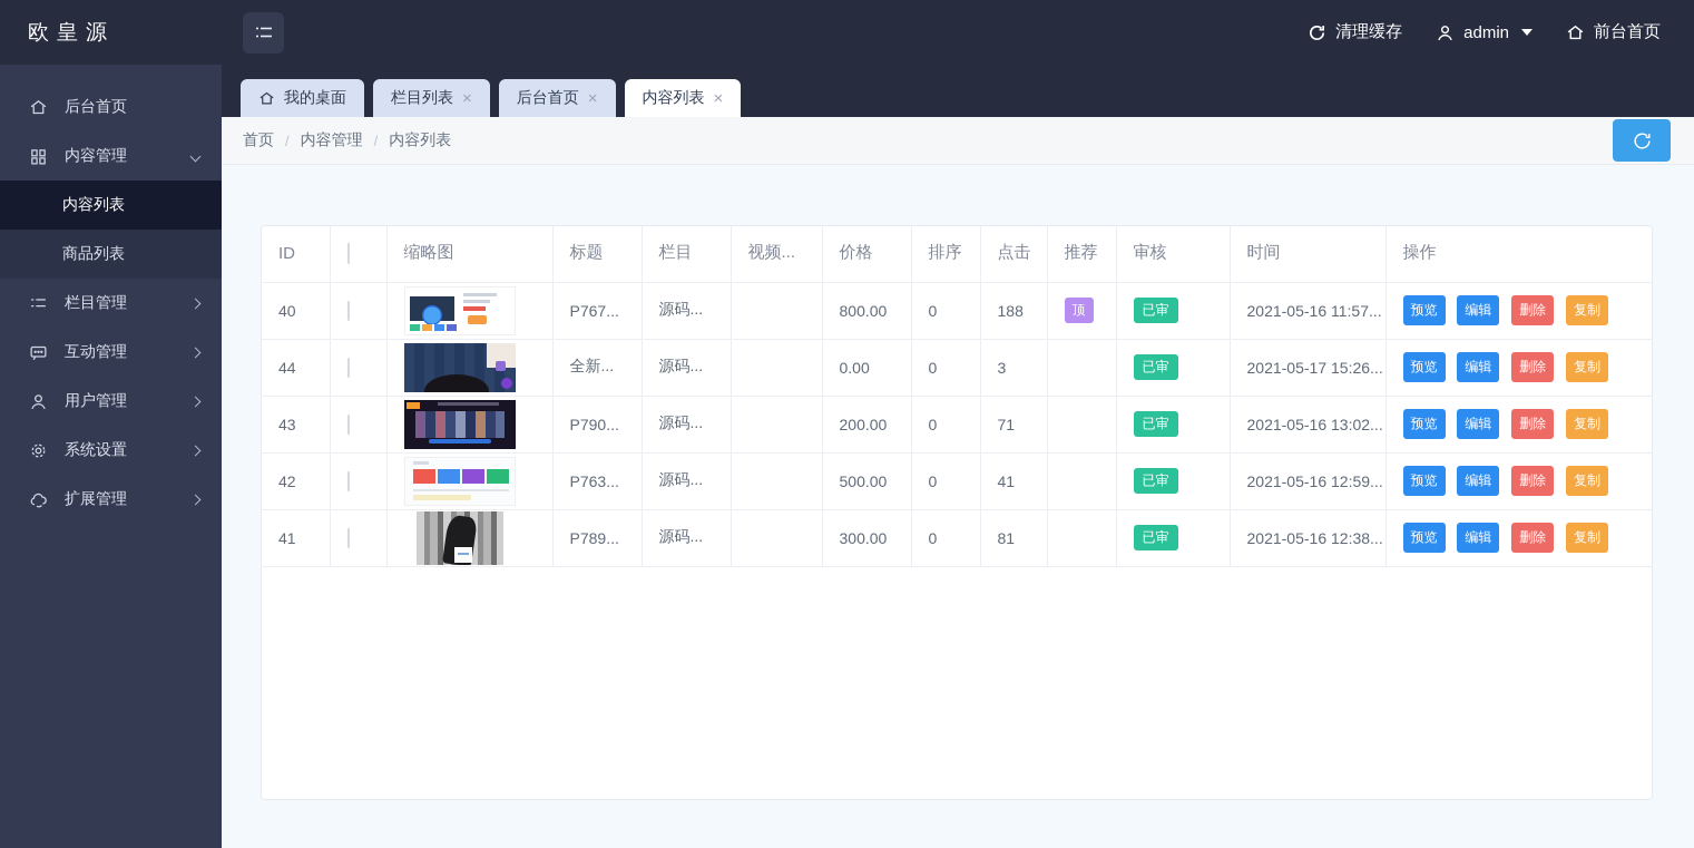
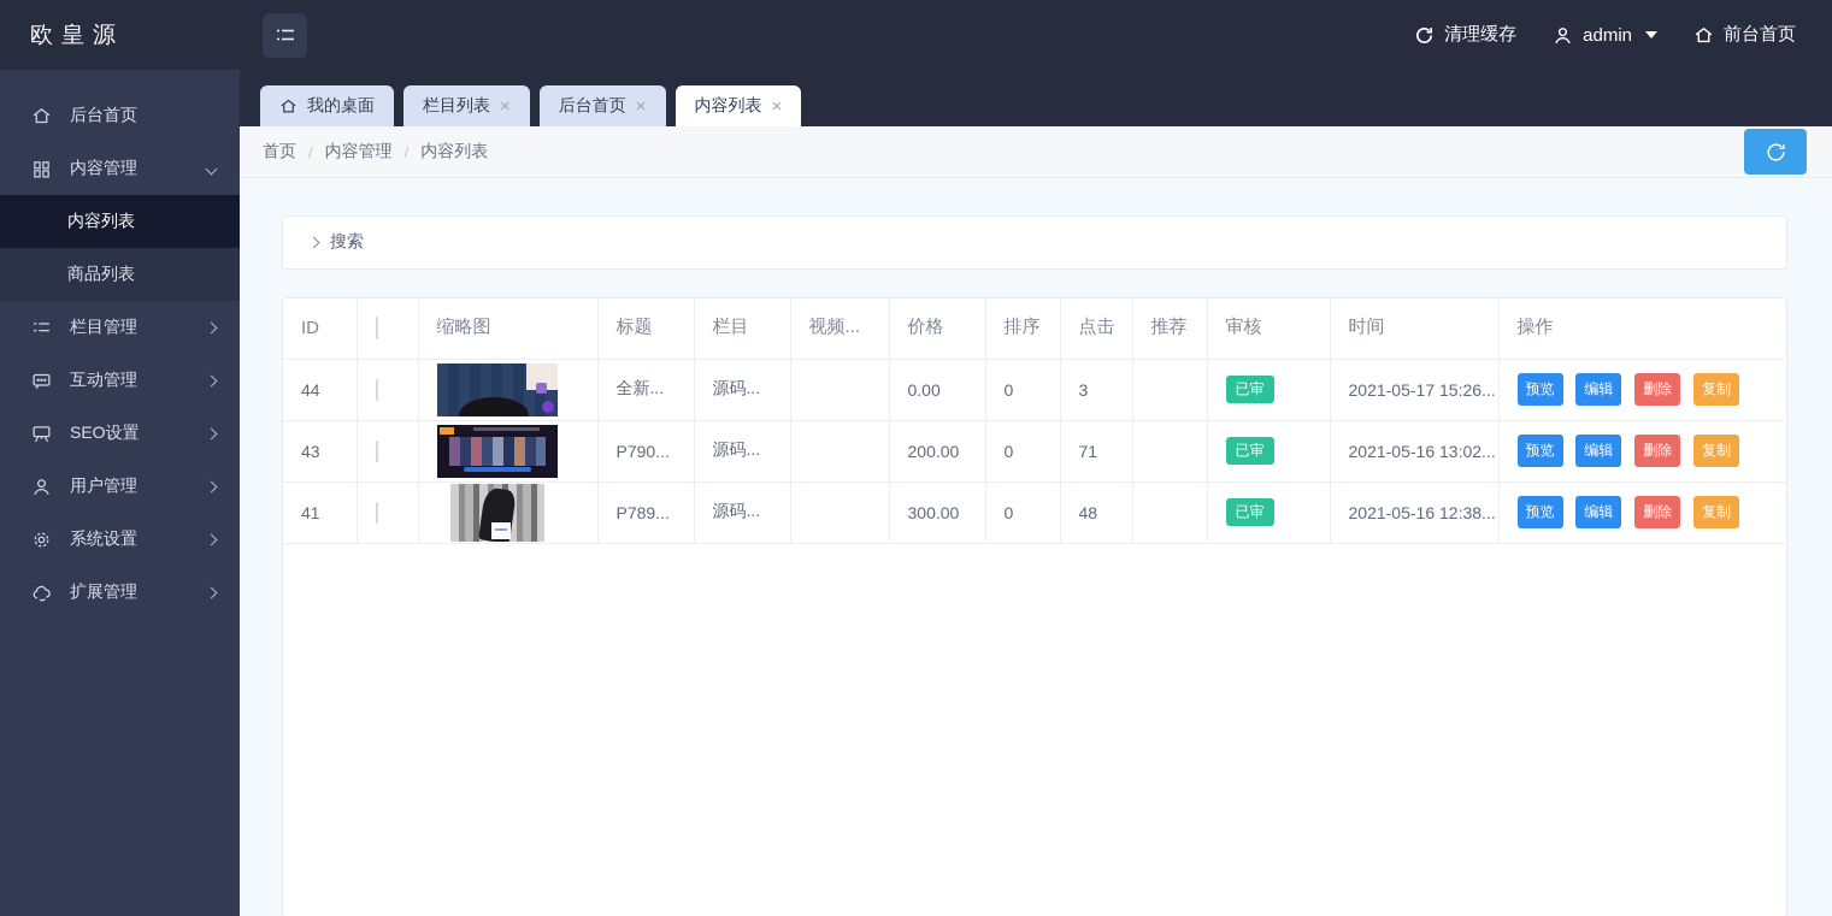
  欧皇源
  清理缓存
  admin
  前台首页
  后台首页
  内容管理
  内容列表
  商品列表
  栏目管理
  互动管理
+ SEO设置
  用户管理
  系统设置
  扩展管理
  我的桌面
  栏目列表
  后台首页
  内容列表
  首页
  /
  内容管理
  /
  内容列表
+ 搜索
  ID		缩略图	标题	栏目	视频...	价格	排序	点击	推荐	审核	时间	操作
- 40			P767...	源码...		800.00	0	188	顶	已审	2021-05-16 11:57...	预览 编辑 删除 复制
  44			全新...	源码...		0.00	0	3		已审	2021-05-17 15:26...	预览 编辑 删除 复制
  43			P790...	源码...		200.00	0	71		已审	2021-05-16 13:02...	预览 编辑 删除 复制
- 42			P763...	源码...		500.00	0	41		已审	2021-05-16 12:59...	预览 编辑 删除 复制
- 41			P789...	源码...		300.00	0	81		已审	2021-05-16 12:38...	预览 编辑 删除 复制
+ 41			P789...	源码...		300.00	0	48		已审	2021-05-16 12:38...	预览 编辑 删除 复制
